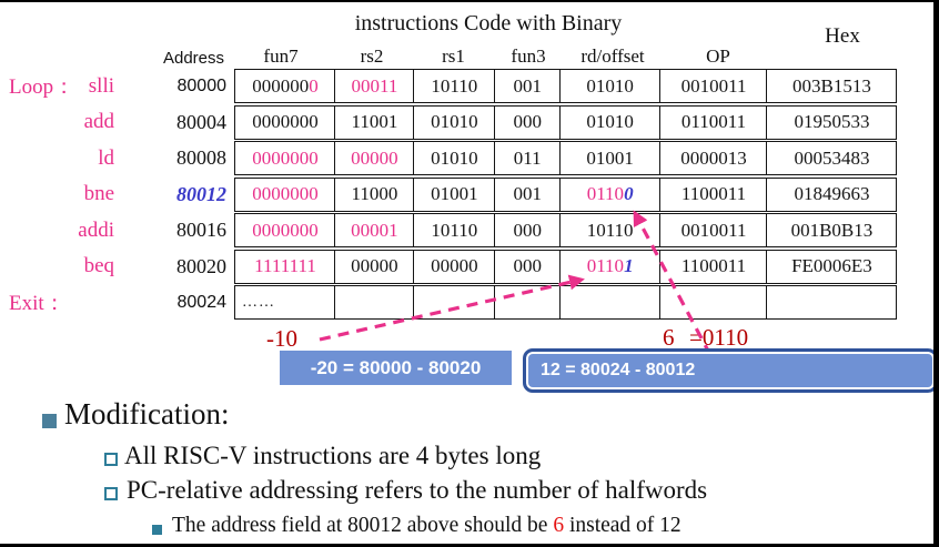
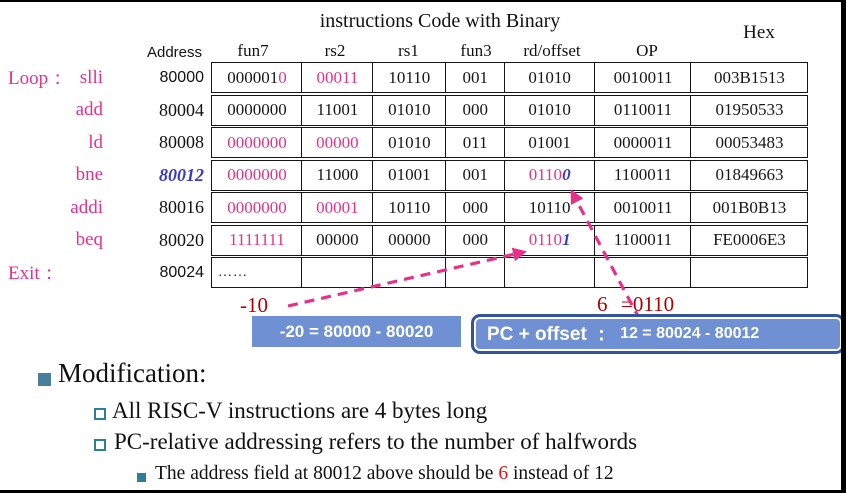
  instructions Code with Binary
  Hex
  Address
  fun7
  rs2
  rs1
  fun3
  rd/offset
  OP
  Loop：
  slli
  80000
- 000000
+ 000001
  0
  00011
  10110
  001
  01010
  0010011
  003B1513
  add
  80004
  0000000
  11001
  01010
  000
  01010
  0110011
  01950533
  ld
  80008
  0000000
  00000
  01010
  011
  01001
- 0000013
+ 0000011
  00053483
  bne
  80012
  0000000
  11000
  01001
  001
  0110
  0
  1100011
  01849663
  addi
  80016
  0000000
  00001
  10110
  000
  10110
  0010011
  001B0B13
  beq
  80020
  1111111
  00000
  00000
  000
  0110
  1
  1100011
  FE0006E3
  Exit：
  80024
  ……
  -10
  6
  =0110
  -20 = 80000 - 80020
+ PC + offset ：
  12 = 80024 - 80012
  Modification:
  All RISC-V instructions are 4 bytes long
  PC-relative addressing refers to the number of halfwords
  The address field at 80012 above should be 6 instead of 12
